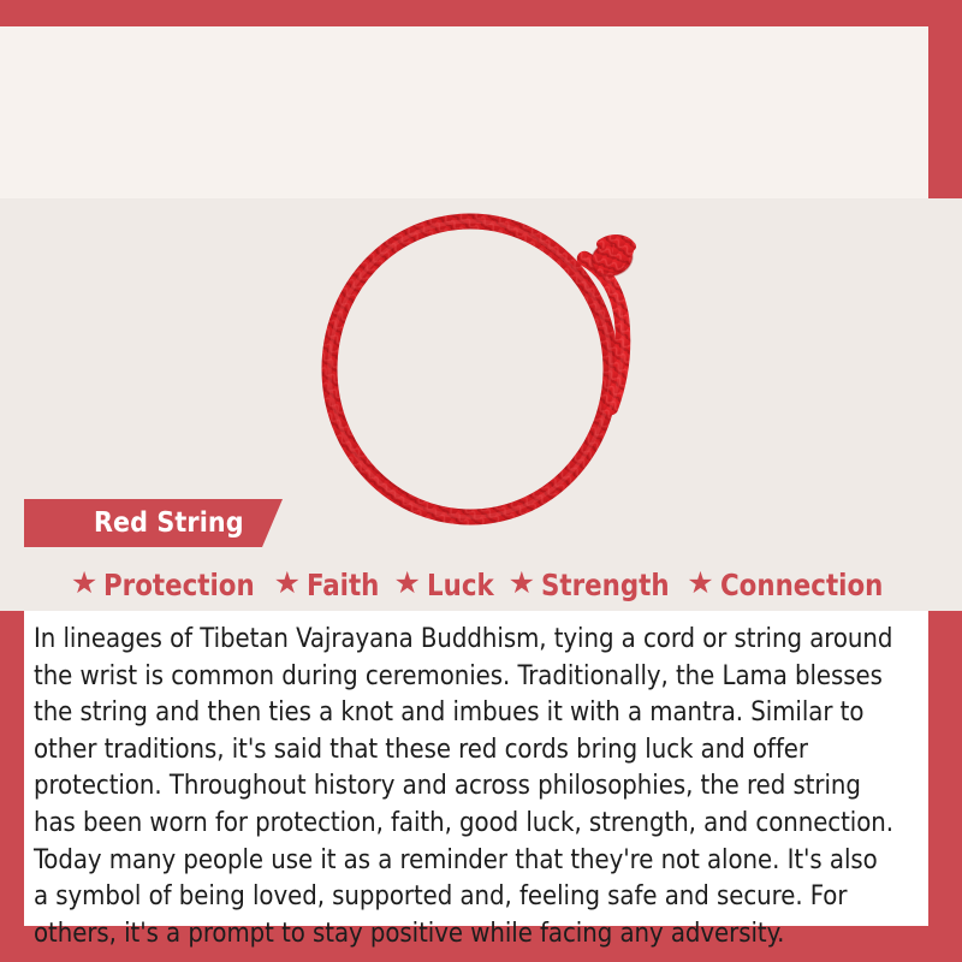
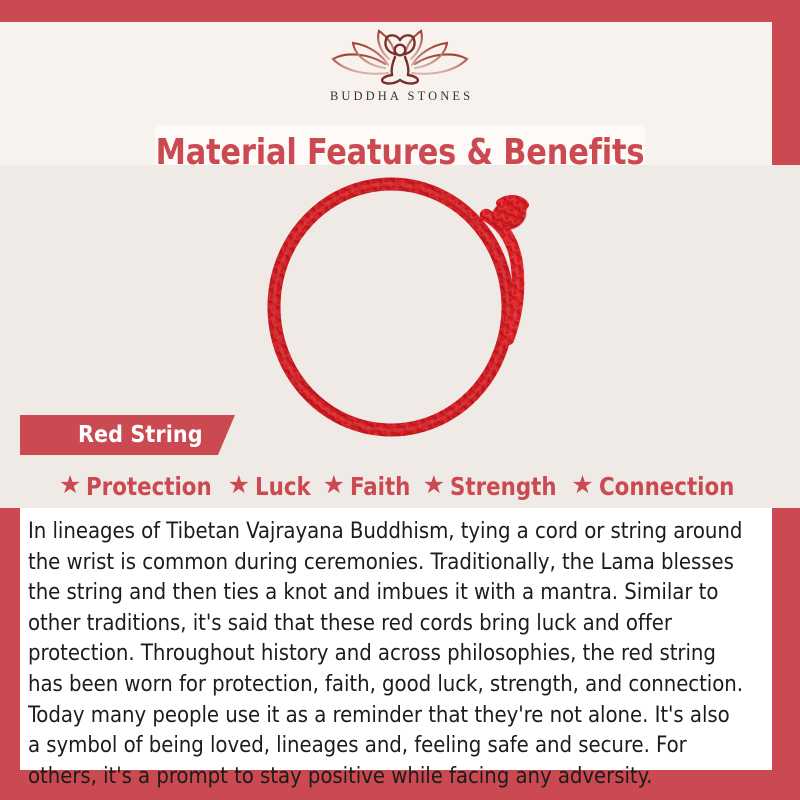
+ BUDDHA STONES
+ Material Features & Benefits
  Red String
  ★
  Protection
  ★
- Faith
+ Luck
  ★
- Luck
+ Faith
  ★
  Strength
  ★
  Connection
- In lineages of Tibetan Vajrayana Buddhism, tying a cord or string around the wrist is common during ceremonies. Traditionally, the Lama blesses the string and then ties a knot and imbues it with a mantra. Similar to other traditions, it's said that these red cords bring luck and offer protection. Throughout history and across philosophies, the red string has been worn for protection, faith, good luck, strength, and connection. Today many people use it as a reminder that they're not alone. It's also a symbol of being loved, supported and, feeling safe and secure. For others, it's a prompt to stay positive while facing any adversity.
+ In lineages of Tibetan Vajrayana Buddhism, tying a cord or string around the wrist is common during ceremonies. Traditionally, the Lama blesses the string and then ties a knot and imbues it with a mantra. Similar to other traditions, it's said that these red cords bring luck and offer protection. Throughout history and across philosophies, the red string has been worn for protection, faith, good luck, strength, and connection. Today many people use it as a reminder that they're not alone. It's also a symbol of being loved, lineages and, feeling safe and secure. For others, it's a prompt to stay positive while facing any adversity.
